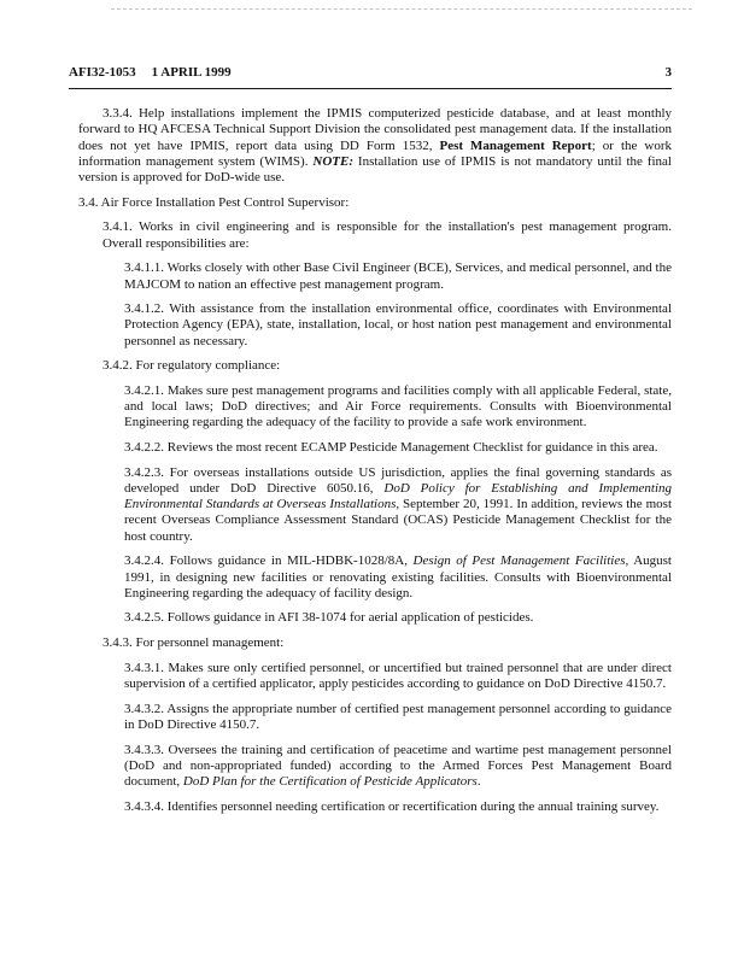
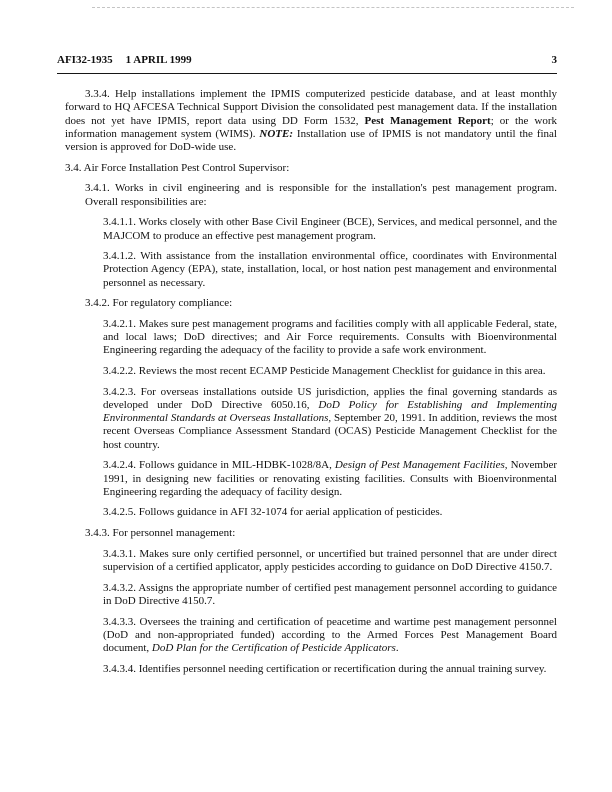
- AFI32-1053
+ AFI32-1935
  1 APRIL 1999
  3
  3.3.4. Help installations implement the IPMIS computerized pesticide database, and at least monthly forward to HQ AFCESA Technical Support Division the consolidated pest management data. If the installation does not yet have IPMIS, report data using DD Form 1532, Pest Management Report; or the work information management system (WIMS). NOTE: Installation use of IPMIS is not mandatory until the final version is approved for DoD-wide use.
  3.4. Air Force Installation Pest Control Supervisor:
  3.4.1. Works in civil engineering and is responsible for the installation's pest management program. Overall responsibilities are:
- 3.4.1.1. Works closely with other Base Civil Engineer (BCE), Services, and medical personnel, and the MAJCOM to nation an effective pest management program.
+ 3.4.1.1. Works closely with other Base Civil Engineer (BCE), Services, and medical personnel, and the MAJCOM to produce an effective pest management program.
  3.4.1.2. With assistance from the installation environmental office, coordinates with Environmental Protection Agency (EPA), state, installation, local, or host nation pest management and environmental personnel as necessary.
  3.4.2. For regulatory compliance:
  3.4.2.1. Makes sure pest management programs and facilities comply with all applicable Federal, state, and local laws; DoD directives; and Air Force requirements. Consults with Bioenvironmental Engineering regarding the adequacy of the facility to provide a safe work environment.
  3.4.2.2. Reviews the most recent ECAMP Pesticide Management Checklist for guidance in this area.
  3.4.2.3. For overseas installations outside US jurisdiction, applies the final governing standards as developed under DoD Directive 6050.16, DoD Policy for Establishing and Implementing Environmental Standards at Overseas Installations, September 20, 1991. In addition, reviews the most recent Overseas Compliance Assessment Standard (OCAS) Pesticide Management Checklist for the host country.
- 3.4.2.4. Follows guidance in MIL-HDBK-1028/8A, Design of Pest Management Facilities, August 1991, in designing new facilities or renovating existing facilities. Consults with Bioenvironmental Engineering regarding the adequacy of facility design.
+ 3.4.2.4. Follows guidance in MIL-HDBK-1028/8A, Design of Pest Management Facilities, November 1991, in designing new facilities or renovating existing facilities. Consults with Bioenvironmental Engineering regarding the adequacy of facility design.
- 3.4.2.5. Follows guidance in AFI 38-1074 for aerial application of pesticides.
+ 3.4.2.5. Follows guidance in AFI 32-1074 for aerial application of pesticides.
  3.4.3. For personnel management:
  3.4.3.1. Makes sure only certified personnel, or uncertified but trained personnel that are under direct supervision of a certified applicator, apply pesticides according to guidance on DoD Directive 4150.7.
  3.4.3.2. Assigns the appropriate number of certified pest management personnel according to guidance in DoD Directive 4150.7.
  3.4.3.3. Oversees the training and certification of peacetime and wartime pest management personnel (DoD and non-appropriated funded) according to the Armed Forces Pest Management Board document, DoD Plan for the Certification of Pesticide Applicators.
  3.4.3.4. Identifies personnel needing certification or recertification during the annual training survey.
